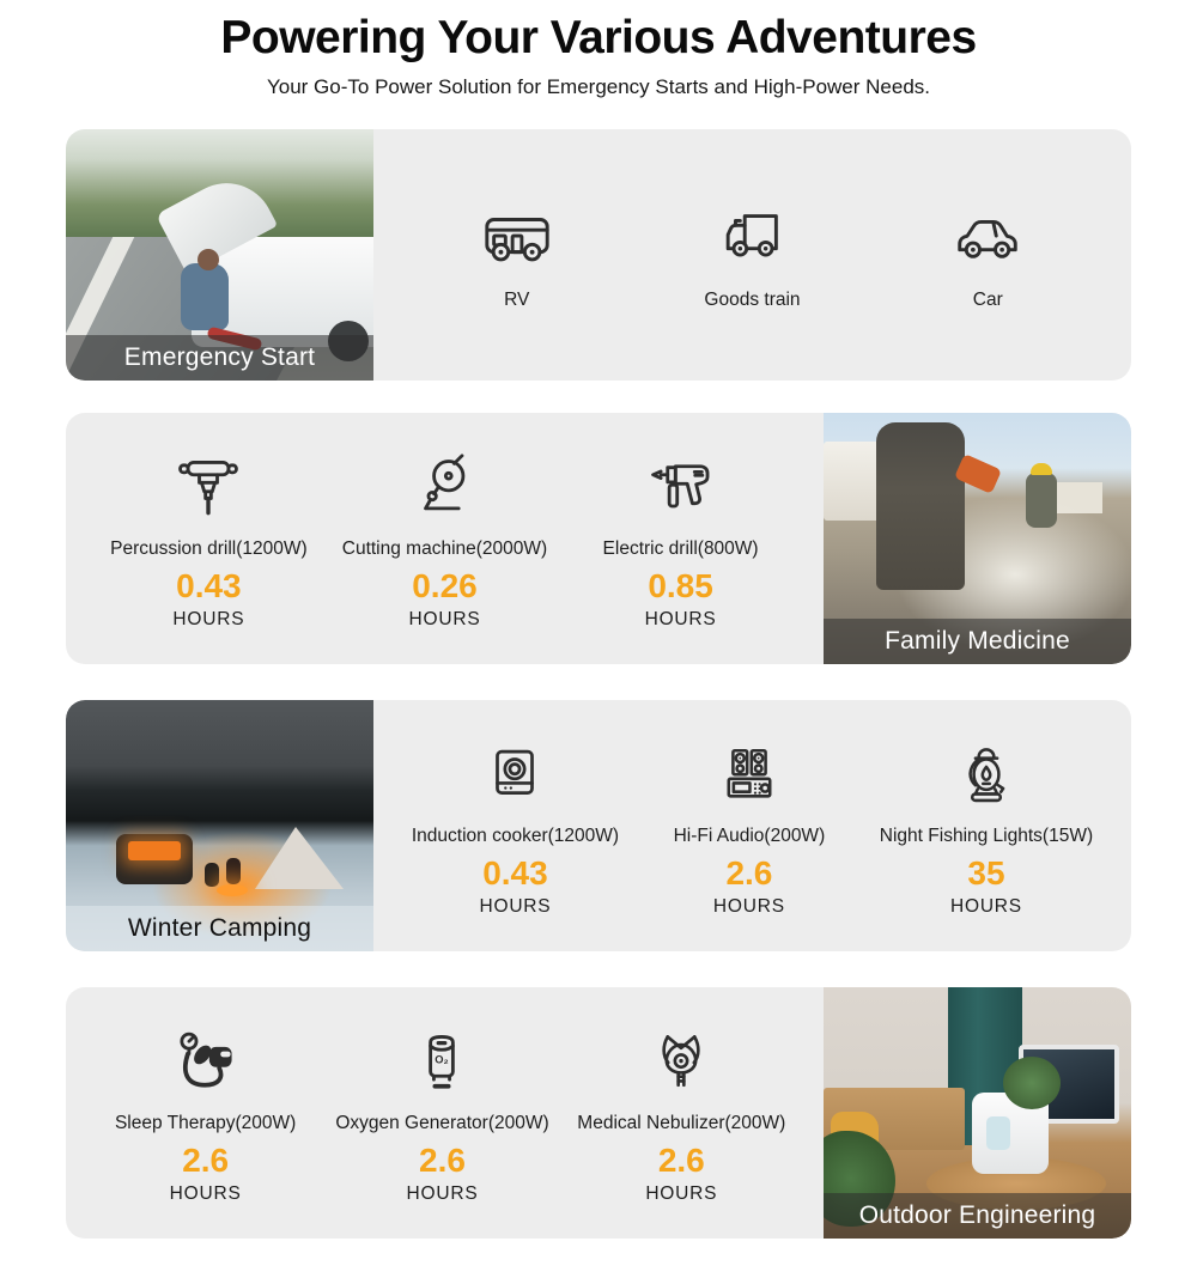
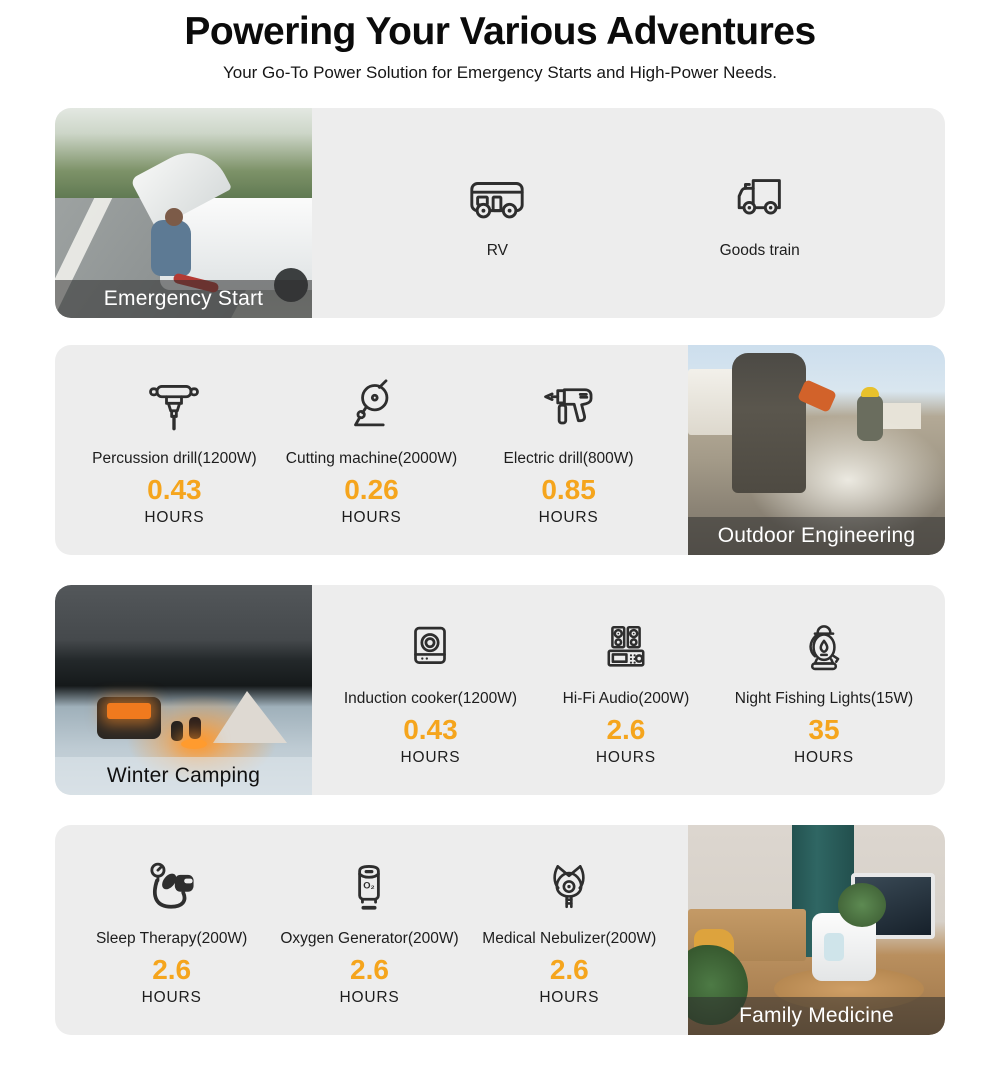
  Powering Your Various Adventures
  Your Go-To Power Solution for Emergency Starts and High-Power Needs.
  Emergency Start
  RV
  Goods train
- Car
  Percussion drill(1200W)
  0.43
  HOURS
  Cutting machine(2000W)
  0.26
  HOURS
  Electric drill(800W)
  0.85
  HOURS
- Family Medicine
+ Outdoor Engineering
  Winter Camping
  Induction cooker(1200W)
  0.43
  HOURS
  Hi-Fi Audio(200W)
  2.6
  HOURS
  Night Fishing Lights(15W)
  35
  HOURS
  Sleep Therapy(200W)
  2.6
  HOURS
  O₂
  Oxygen Generator(200W)
  2.6
  HOURS
  Medical Nebulizer(200W)
  2.6
  HOURS
- Outdoor Engineering
+ Family Medicine
